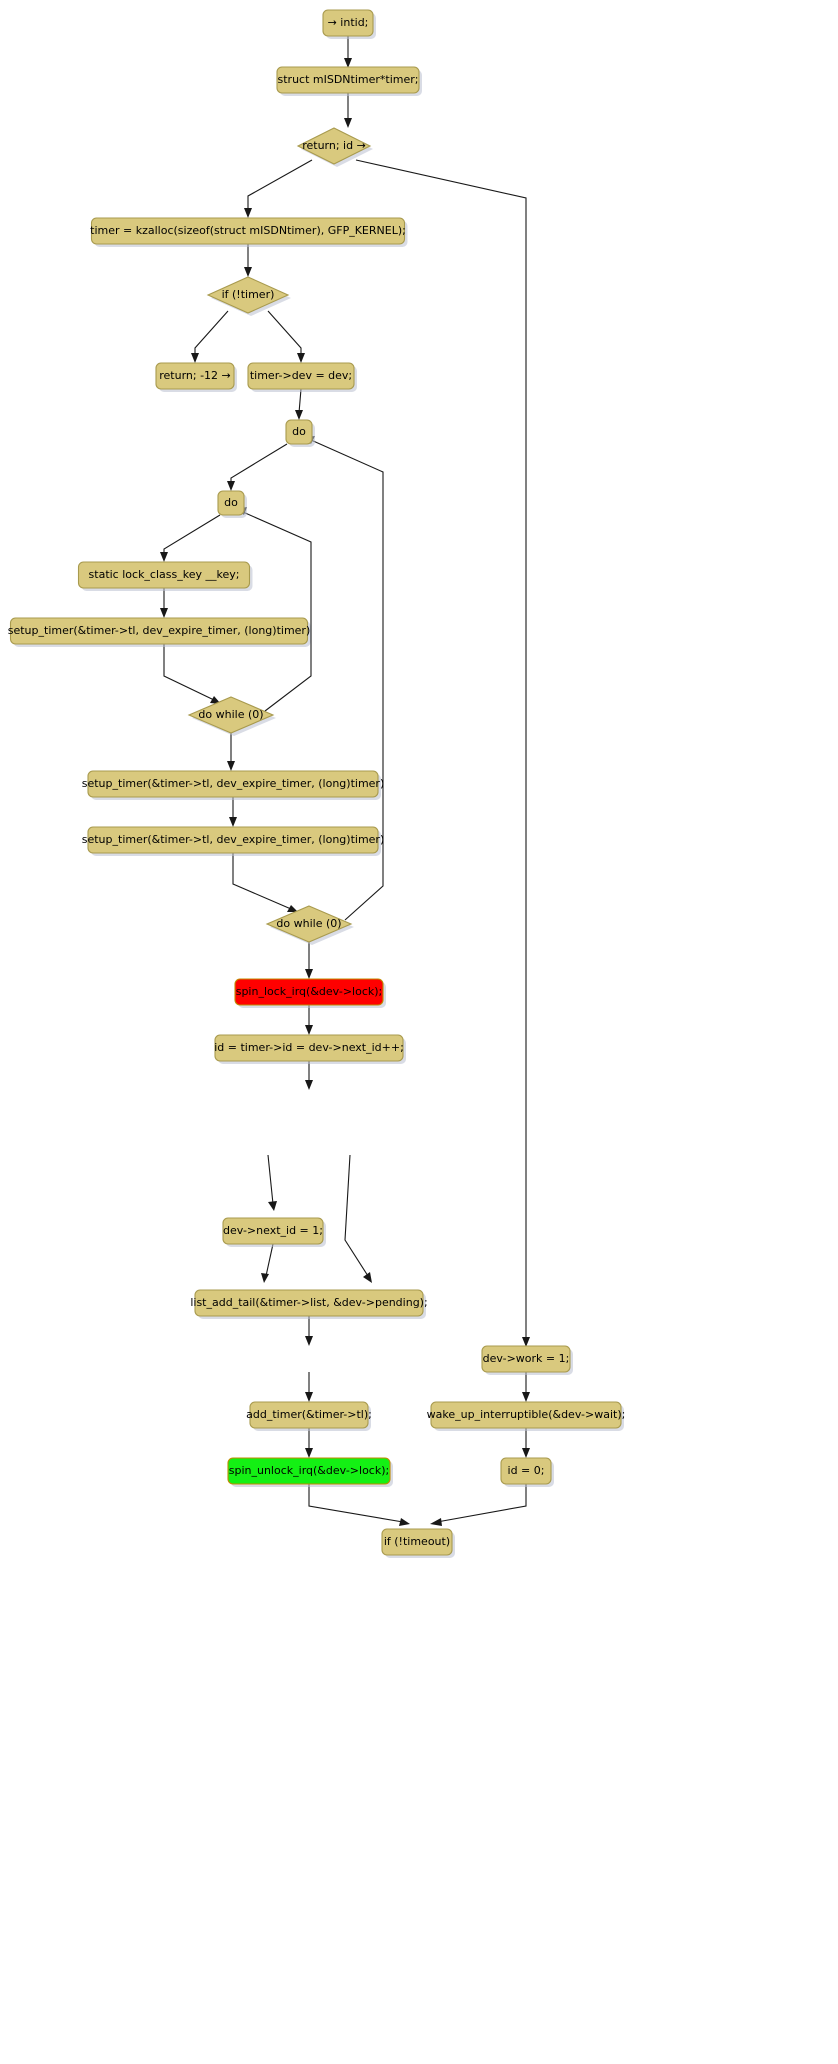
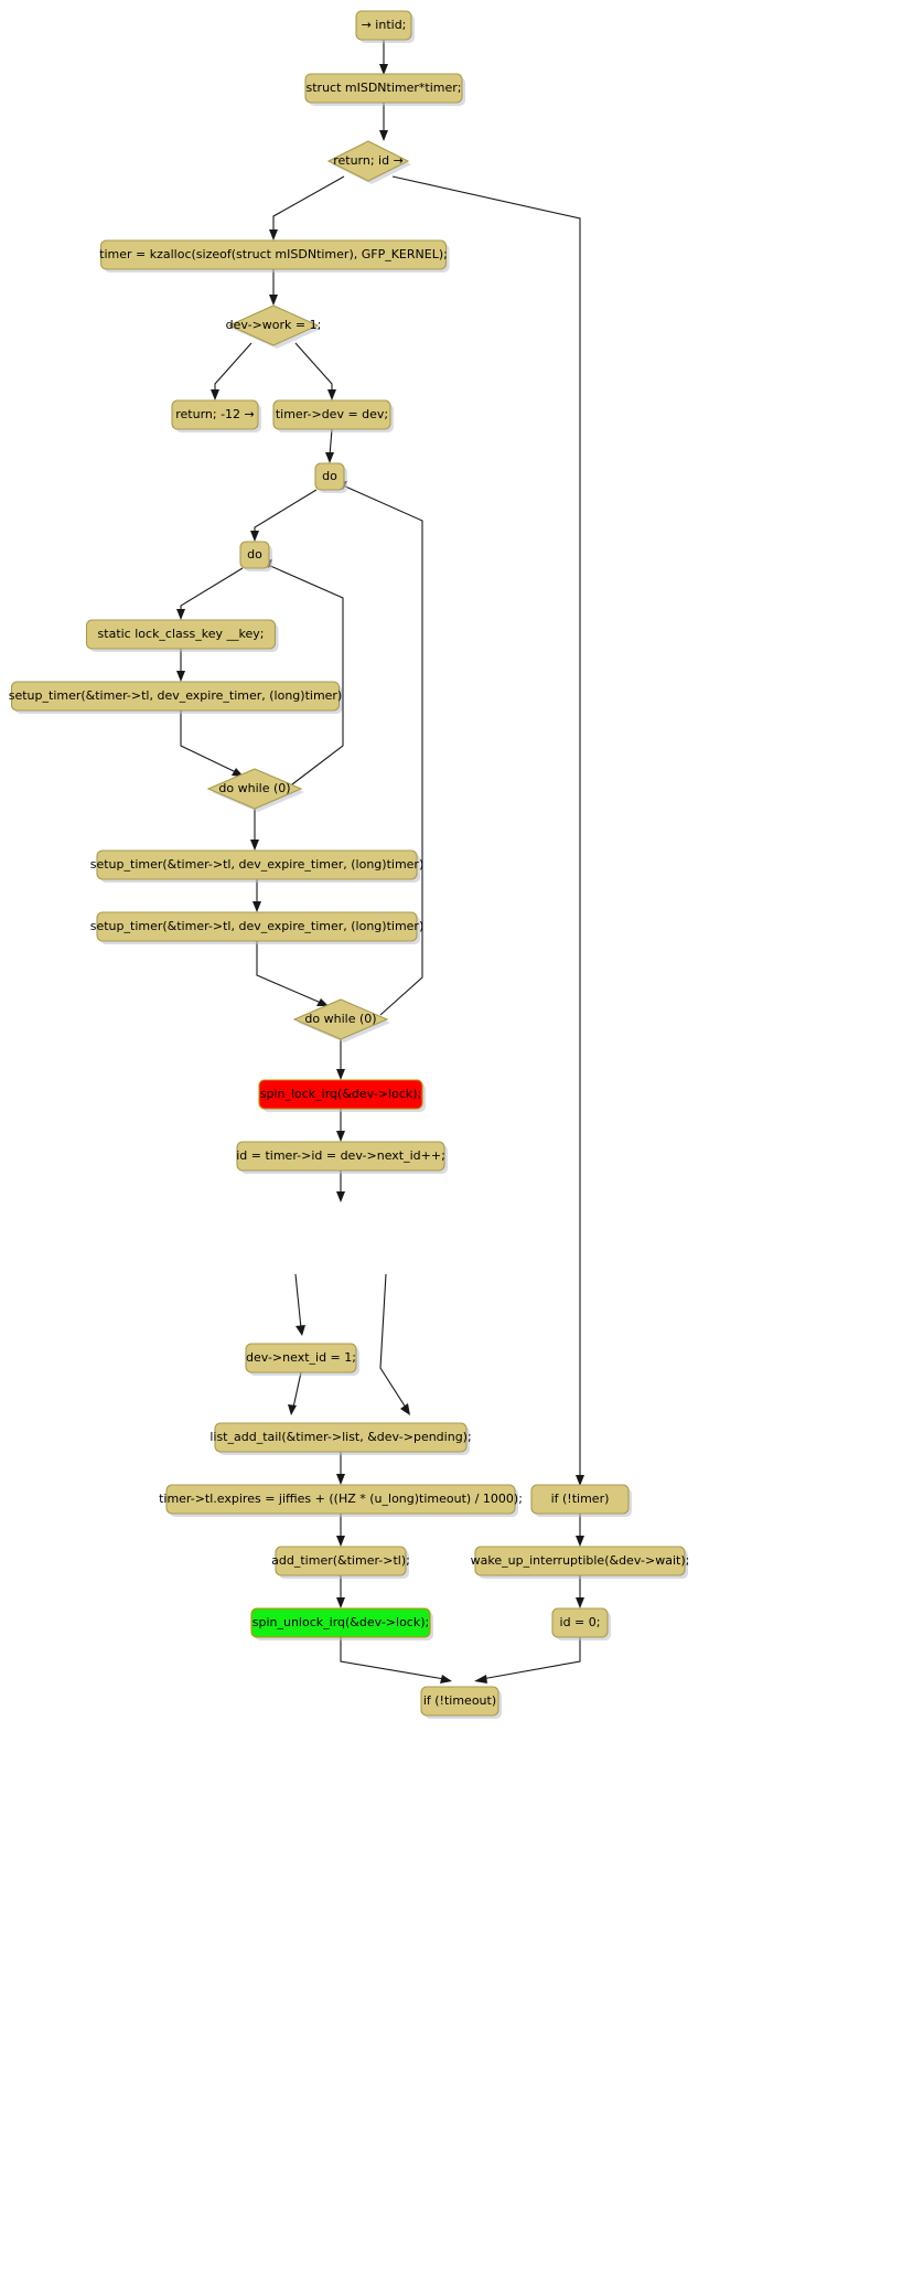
  → intid;
  struct mISDNtimer*timer;
  return; id →
  timer = kzalloc(sizeof(struct mISDNtimer), GFP_KERNEL);
- if (!timer)
+ dev->work = 1;
  return; -12 →
  timer->dev = dev;
  do
  do
  static lock_class_key __key;
  setup_timer(&timer->tl, dev_expire_timer, (long)timer)
  do while (0)
  setup_timer(&timer->tl, dev_expire_timer, (long)timer)
  setup_timer(&timer->tl, dev_expire_timer, (long)timer)
  do while (0)
  spin_lock_irq(&dev->lock);
  id = timer->id = dev->next_id++;
  dev->next_id = 1;
  list_add_tail(&timer->list, &dev->pending);
+ timer->tl.expires = jiffies + ((HZ * (u_long)timeout) / 1000);
- dev->work = 1;
+ if (!timer)
  add_timer(&timer->tl);
  wake_up_interruptible(&dev->wait);
  spin_unlock_irq(&dev->lock);
  id = 0;
  if (!timeout)
